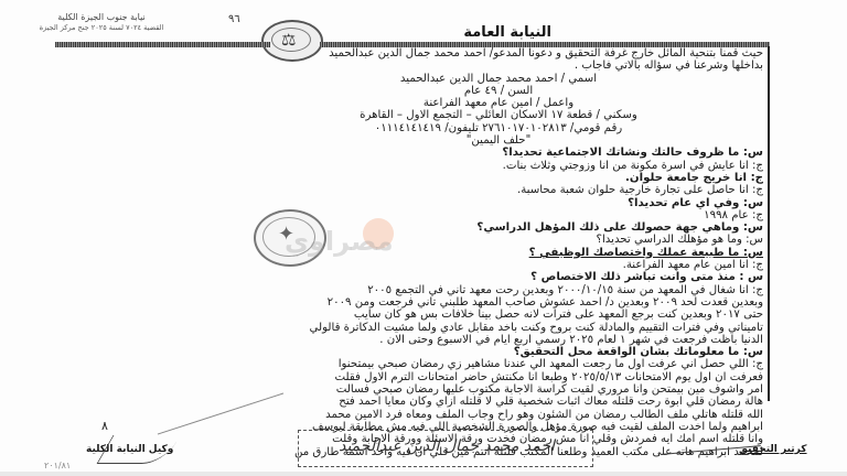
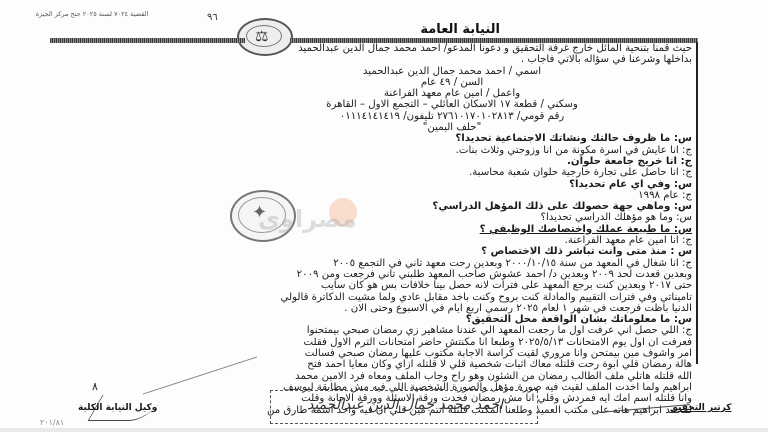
- نيابة جنوب الجيزة الكلية
  القضية ٧٠٢٤ لسنة ٢٠٢٥ جنح مركز الجيزة
  ٩٦
  ⚖
  النيابة العامة
  حيث قمنا بتنحية المائل خارج غرفة التحقيق و دعونا المدعو/ احمد محمد جمال الدين عبدالحميد
  بداخلها وشرعنا في سؤاله بالاتي فاجاب .
  اسمي / احمد محمد جمال الدين عبدالحميد
  السن / ٤٩ عام
  واعمل / امين عام معهد الفراعنة
  وسكني / قطعة ١٧ الاسكان العائلي – التجمع الاول – القاهرة
  رقم قومي/ ٢٧٦١٠١٧٠١٠٢٨١٣ تليفون/ ٠١١١٤١٤١٤١٩
  "حلف اليمين"
  س: ما ظروف حالتك ونشاتك الاجتماعية تحديدا؟
  ج: انا عايش في اسرة مكونة من انا وزوجتي وثلاث بنات.
  ج: انا خريج جامعة حلوان.
  ج: انا حاصل على تجارة خارجية حلوان شعبة محاسبة.
  س: وفي اي عام تحديدا؟
  ج: عام ١٩٩٨
  س: وماهي جهة حصولك على ذلك المؤهل الدراسي؟
  س: وما هو مؤهلك الدراسي تحديدا؟
  س: ما طبيعة عملك واختصاصك الوظيفي ؟
  ج: انا امين عام معهد الفراعنة.
  س : منذ متى وانت تباشر ذلك الاختصاص ؟
  ج: انا شغال في المعهد من سنة ٢٠٠٠/١٠/١٥ وبعدين رحت معهد تاني في التجمع ٢٠٠٥
  وبعدين قعدت لحد ٢٠٠٩ وبعدين د/ احمد عشوش صاحب المعهد طلبني تاني فرجعت ومن ٢٠٠٩
  حتى ٢٠١٧ وبعدين كنت برجع المعهد على فترات لانه حصل بينا خلافات بس هو كان سايب
  تاميناتي وفي فترات التقييم والمادلة كنت بروح وكنت باخد مقابل عادي ولما مشيت الدكاترة قالولي
  الدنيا باظت فرجعت في شهر ١ لعام ٢٠٢٥ رسمي اربع ايام في الاسبوع وحتى الان .
  س: ما معلوماتك بشأن الواقعة محل التحقيق؟
  ج: اللي حصل اني عرفت اول ما رجعت المعهد الي عندنا مشاهير زي رمضان صبحي بيمتحنوا
  فعرفت ان اول يوم الامتحانات ٢٠٢٥/٥/١٣ وطبعا انا مكنتش حاضر امتحانات الترم الاول فقلت
  امر واشوف مين بيمتحن وانا مروري لقيت كراسة الاجابة مكتوب عليها رمضان صبحي فسالت
  هالة رمضان قلي ابوة رحت قلتله معاك اثبات شخصية قلي لا قلتله ازاي وكان معايا احمد فتح
  الله قلتله هاتلي ملف الطالب رمضان من الشئون وهو راح وجاب الملف ومعاه فرد الامين محمد
  ابراهيم ولما اخدت الملف لقيت فيه صورة مؤهل والصورة الشخصية اللي فيه مش مطابقة ليوسف
  وانا قلتله اسم امك ايه فمردش وقلي انا مش رمضان فخدت ورقة الاسئلة وورقة الاجابة وقلت
  لمحمد ابراهيم على مكتب العميد وطلعنا المكتب قلتله انتم مين قلي ان فيه واحد اسمه طارق من
  ✦
  مصراوي
  ٨
  وكيل النيابة الكلية
  احمد محمد جمال الدين عبدالحميد
  كرتير التحقيق
  ٢٠١/٨١
